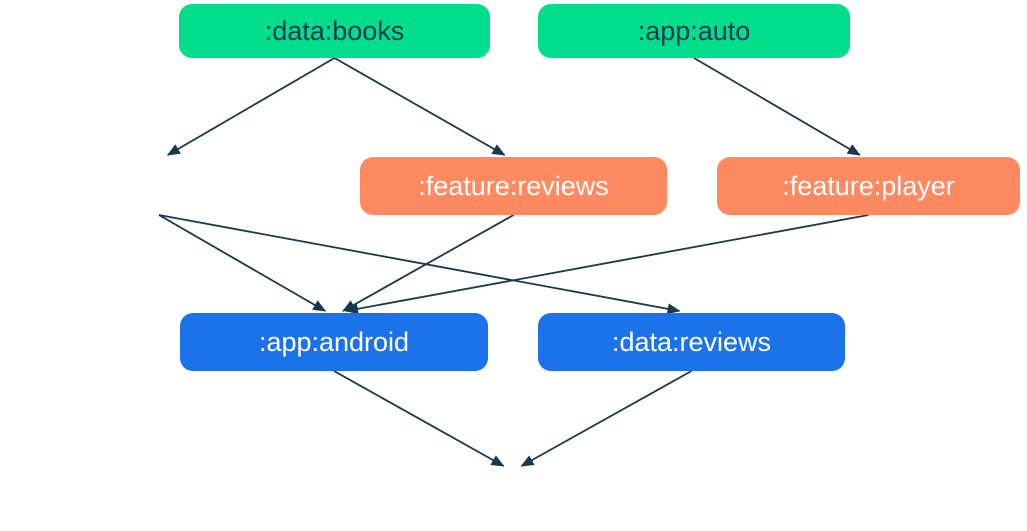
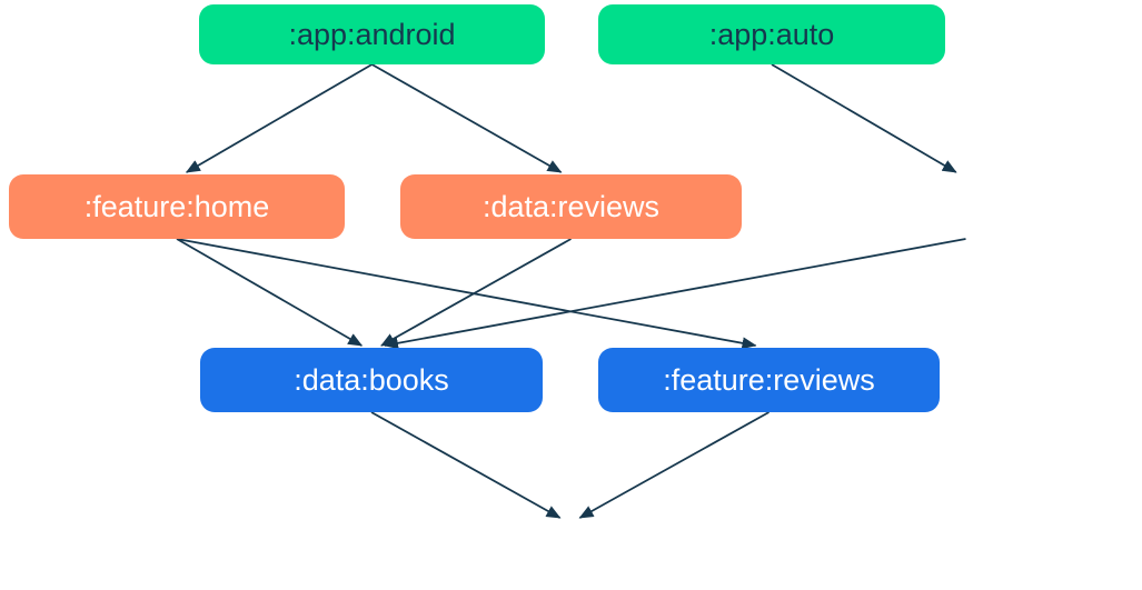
- :data:books
+ :app:android
  :app:auto
+ :feature:home
- :feature:reviews
+ :data:reviews
- :feature:player
- :app:android
+ :data:books
- :data:reviews
+ :feature:reviews
